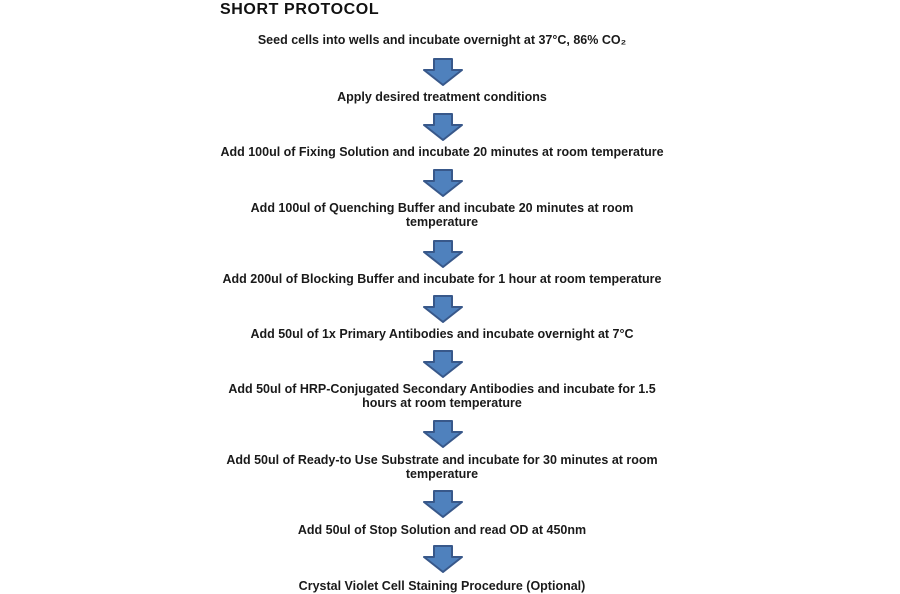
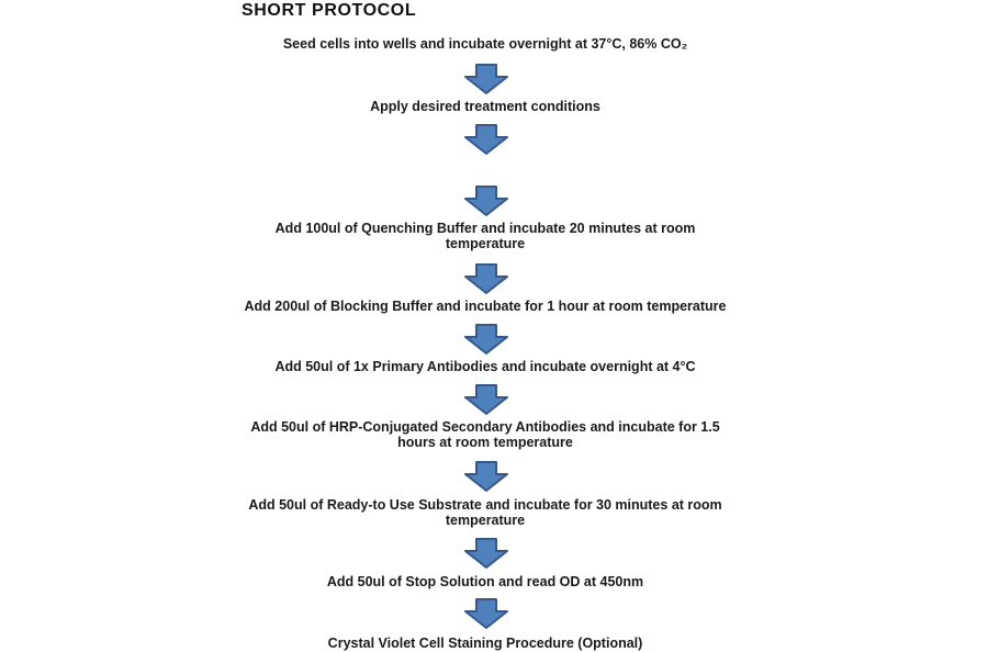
  SHORT PROTOCOL
  Seed cells into wells and incubate overnight at 37°C, 86% CO₂
  Apply desired treatment conditions
- Add 100ul of Fixing Solution and incubate 20 minutes at room temperature
  Add 100ul of Quenching Buffer and incubate 20 minutes at room
  temperature
  Add 200ul of Blocking Buffer and incubate for 1 hour at room temperature
- Add 50ul of 1x Primary Antibodies and incubate overnight at 7°C
+ Add 50ul of 1x Primary Antibodies and incubate overnight at 4°C
  Add 50ul of HRP-Conjugated Secondary Antibodies and incubate for 1.5
  hours at room temperature
  Add 50ul of Ready-to Use Substrate and incubate for 30 minutes at room
  temperature
  Add 50ul of Stop Solution and read OD at 450nm
  Crystal Violet Cell Staining Procedure (Optional)
